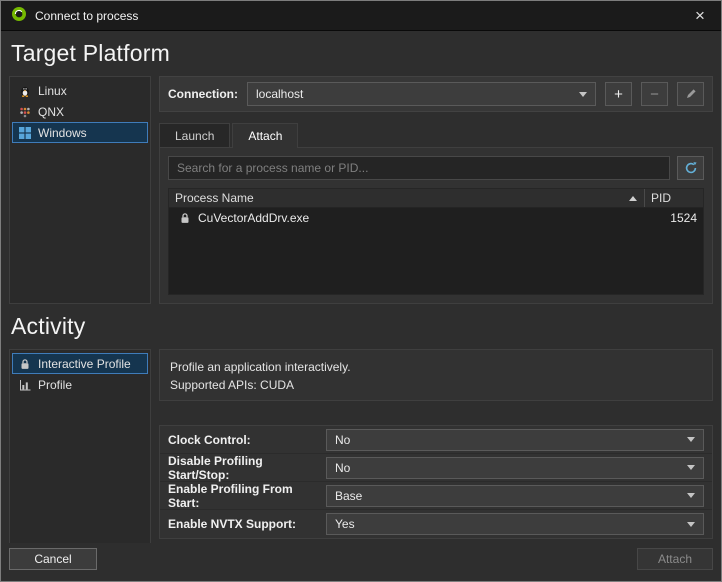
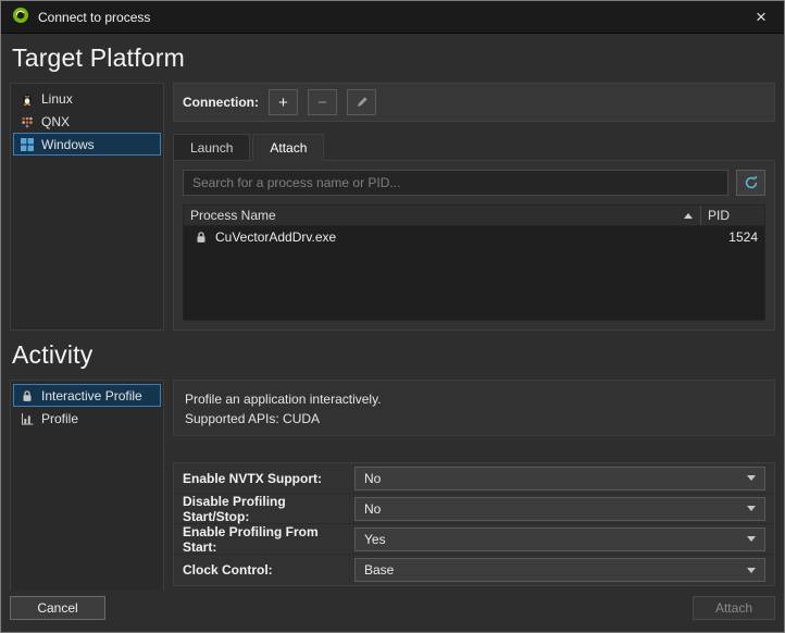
  Connect to process
  ×
  Target Platform
  Linux
  QNX
  Windows
  Connection:
- localhost
  +
  −
  Launch
  Attach
  Search for a process name or PID...
  Process Name
  PID
  CuVectorAddDrv.exe
  1524
  Activity
  Interactive Profile
  Profile
  Profile an application interactively.
  Supported APIs: CUDA
- Clock Control:
+ Enable NVTX Support:
  No
  Disable Profiling Start/Stop:
  No
  Enable Profiling From Start:
- Base
+ Yes
- Enable NVTX Support:
+ Clock Control:
- Yes
+ Base
  Cancel
  Attach
